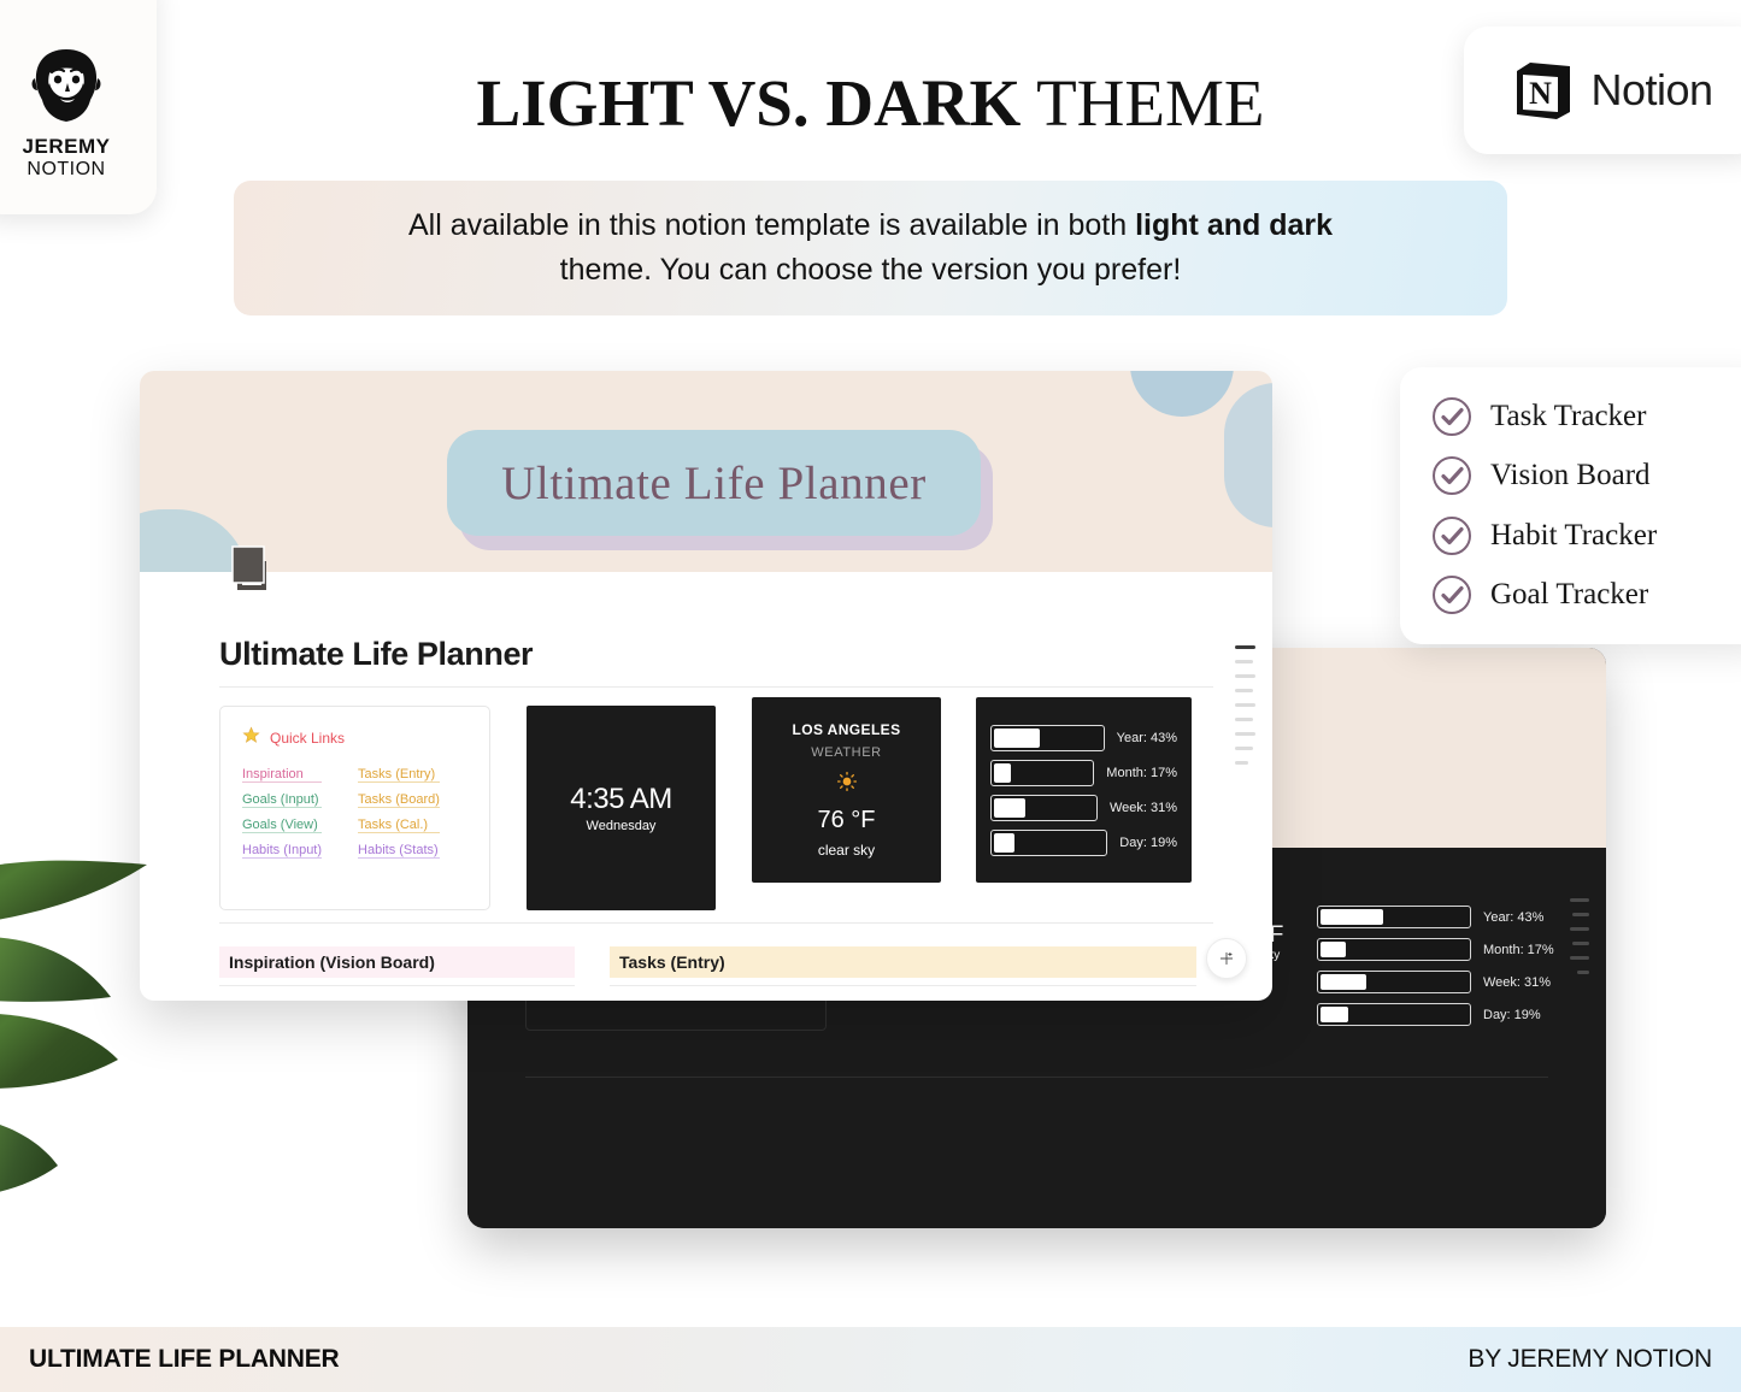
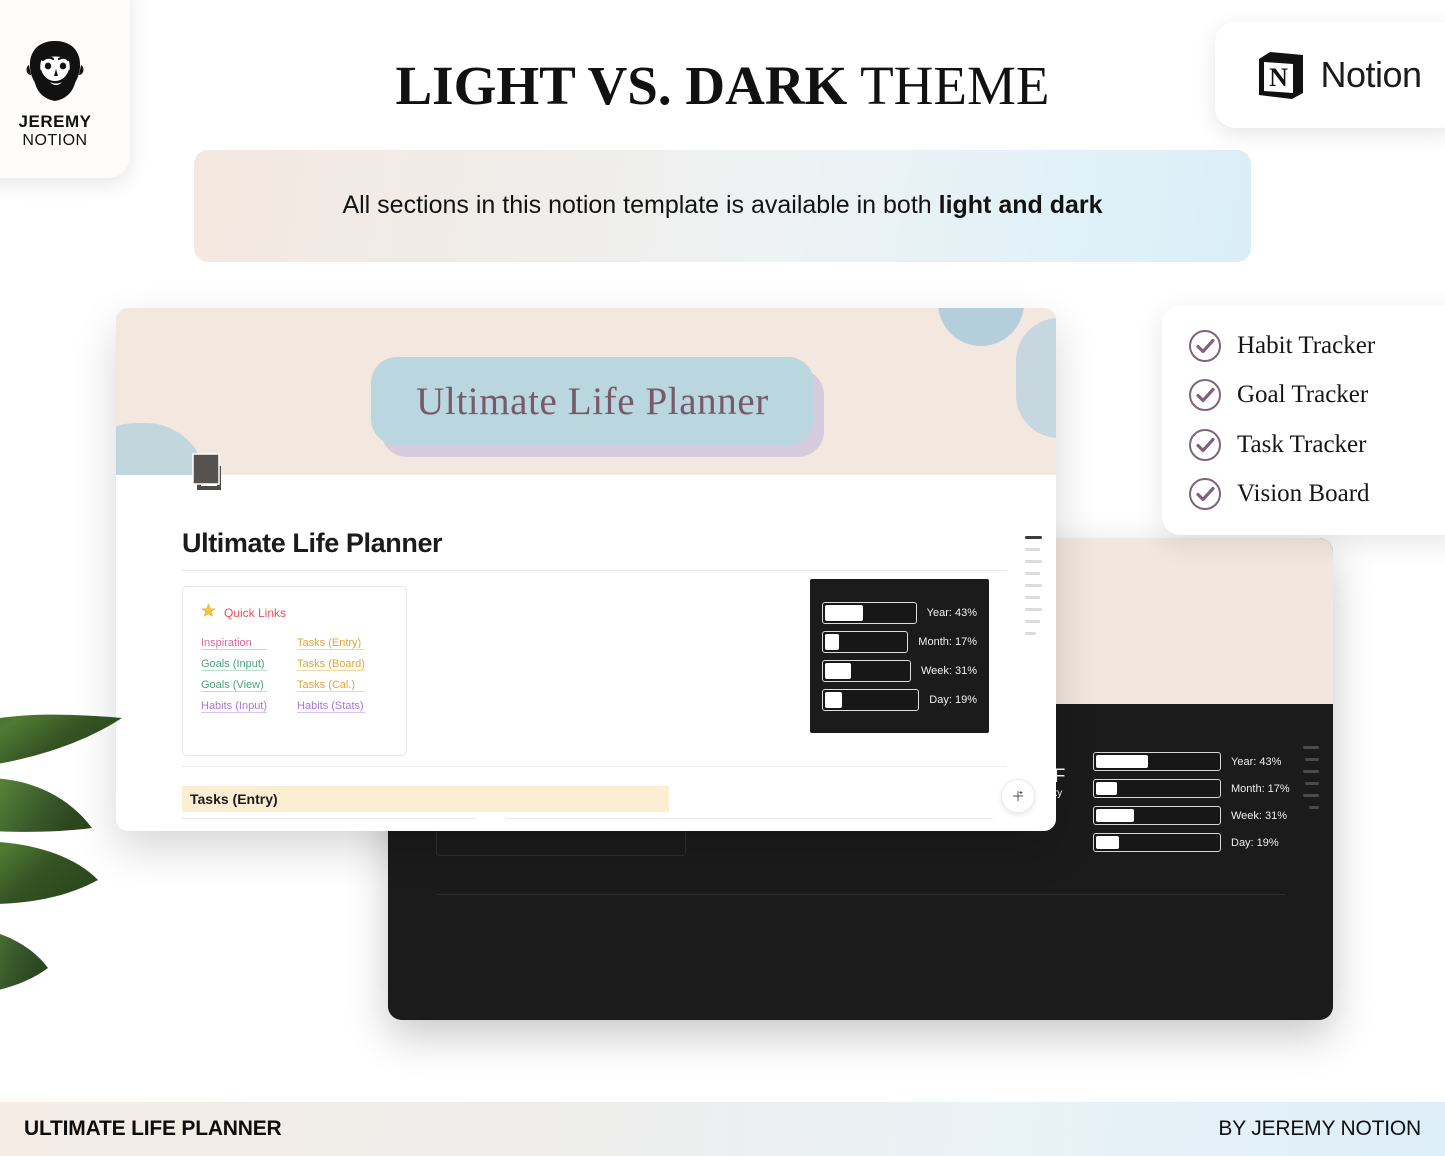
  Year: 43%
  Month: 17%
  Week: 31%
  Day: 19%
  Ultimate Life Planner
  Ultimate Life Planner
  Quick Links
  Inspiration
  Goals (Input)
  Goals (View)
  Habits (Input)
  Tasks (Entry)
  Tasks (Board)
  Tasks (Cal.)
  Habits (Stats)
- 4:35 AM
- Wednesday
- LOS ANGELES
- WEATHER
- 76 °F
- clear sky
  Year: 43%
  Month: 17%
  Week: 31%
  Day: 19%
- Inspiration (Vision Board)
  Tasks (Entry)
  JEREMY
  NOTION
  N
  Notion
  LIGHT VS. DARK THEME
- All available in this notion template is available in both light and dark
+ All sections in this notion template is available in both light and dark
- theme. You can choose the version you prefer!
- Task Tracker
+ Habit Tracker
- Vision Board
+ Goal Tracker
- Habit Tracker
+ Task Tracker
- Goal Tracker
+ Vision Board
  ULTIMATE LIFE PLANNER
  BY JEREMY NOTION
